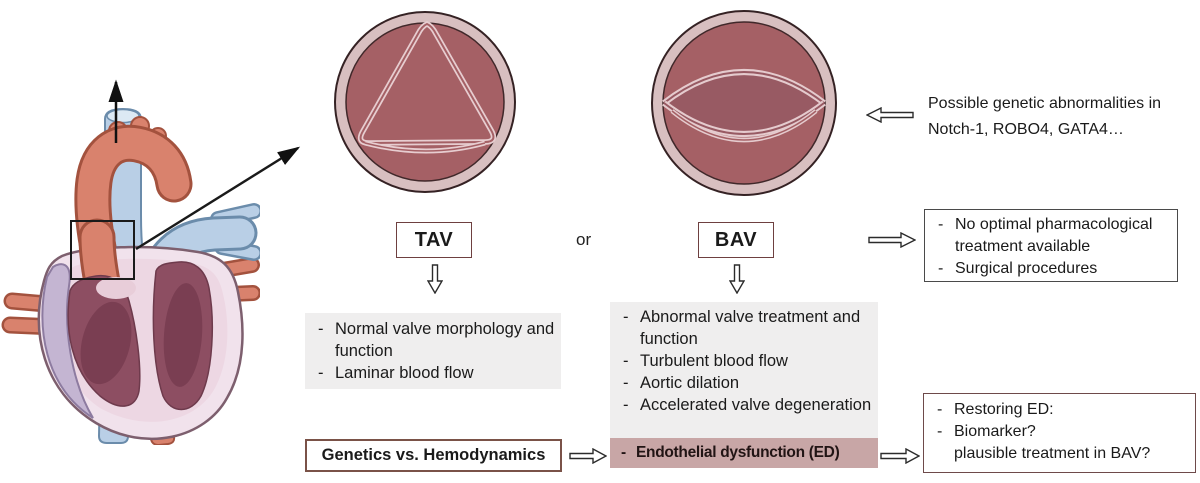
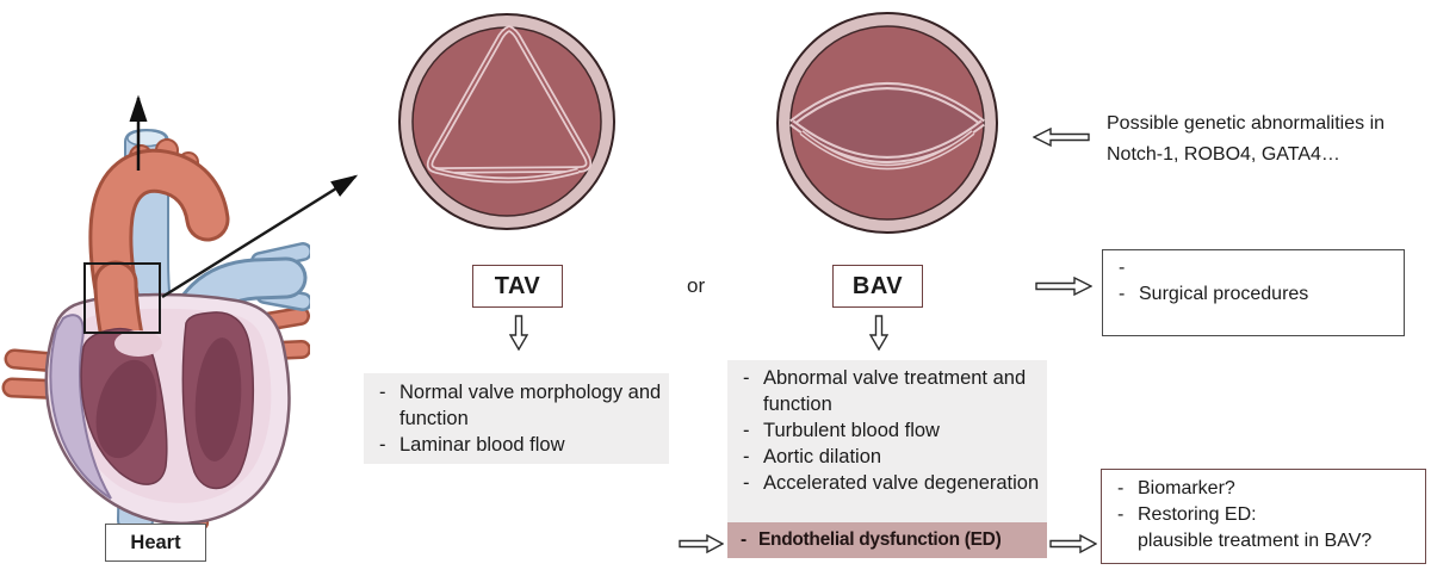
+ Heart
  TAV
  or
  BAV
  Possible genetic abnormalities in
  Notch-1, ROBO4, GATA4…
  -
  Normal valve morphology and function
  -
  Laminar blood flow
  -
  Abnormal valve treatment and function
  -
  Turbulent blood flow
  -
  Aortic dilation
  -
  Accelerated valve degeneration
  -
  Endothelial dysfunction (ED)
- Genetics vs. Hemodynamics
  -
- No optimal pharmacological treatment available
  -
  Surgical procedures
  -
- Restoring ED:
+ Biomarker?
  -
- Biomarker?
+ Restoring ED:
  plausible treatment in BAV?
